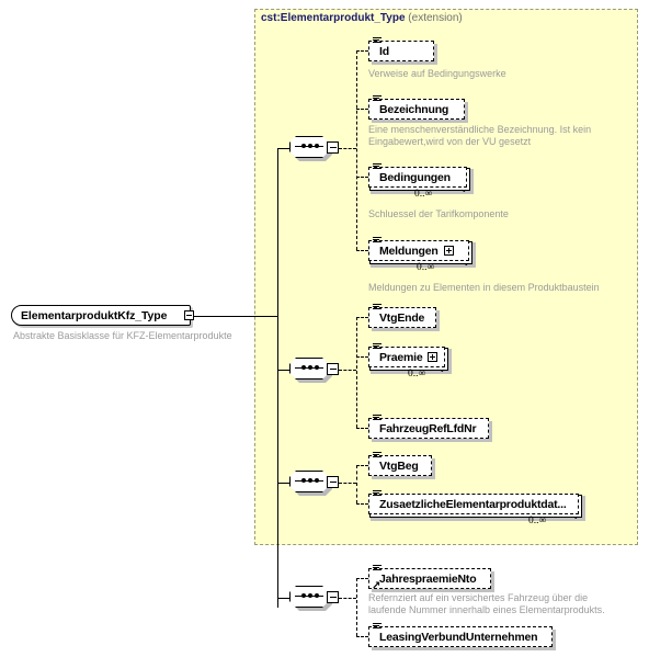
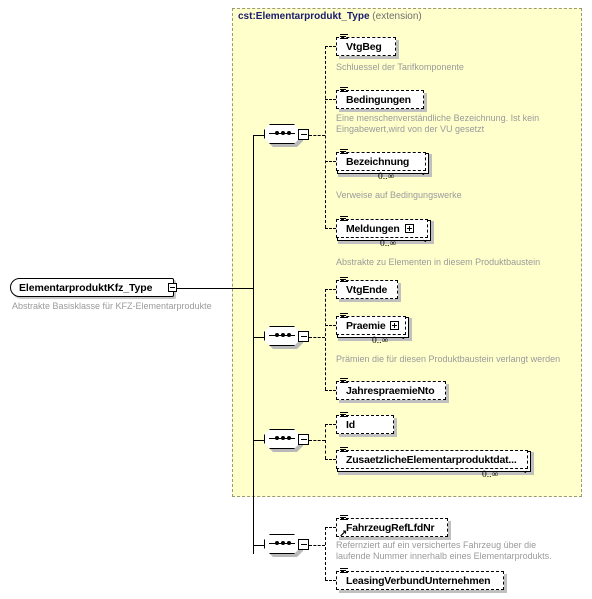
  cst:Elementarprodukt_Type (extension)
  ElementarproduktKfz_Type
  Abstrakte Basisklasse für KFZ-Elementarprodukte
- Id
+ VtgBeg
- Verweise auf Bedingungswerke
+ Schluessel der Tarifkomponente
- Bezeichnung
+ Bedingungen
  Eine menschenverständliche Bezeichnung. Ist kein
  Eingabewert,wird von der VU gesetzt
- Bedingungen
+ Bezeichnung
  ⌄
  0..∞
- Schluessel der Tarifkomponente
+ Verweise auf Bedingungswerke
  Meldungen
  ⌄
  0..∞
- Meldungen zu Elementen in diesem Produktbaustein
+ Abstrakte zu Elementen in diesem Produktbaustein
  VtgEnde
  Praemie
  ⌄
  0..∞
+ Prämien die für diesen Produktbaustein verlangt werden
- FahrzeugRefLfdNr
+ JahrespraemieNto
- VtgBeg
+ Id
  ZusaetzlicheElementarproduktdat...
  ⌄
  0..∞
  ↗
- JahrespraemieNto
+ FahrzeugRefLfdNr
  Refernziert auf ein versichertes Fahrzeug über die
  laufende Nummer innerhalb eines Elementarprodukts.
  LeasingVerbundUnternehmen
